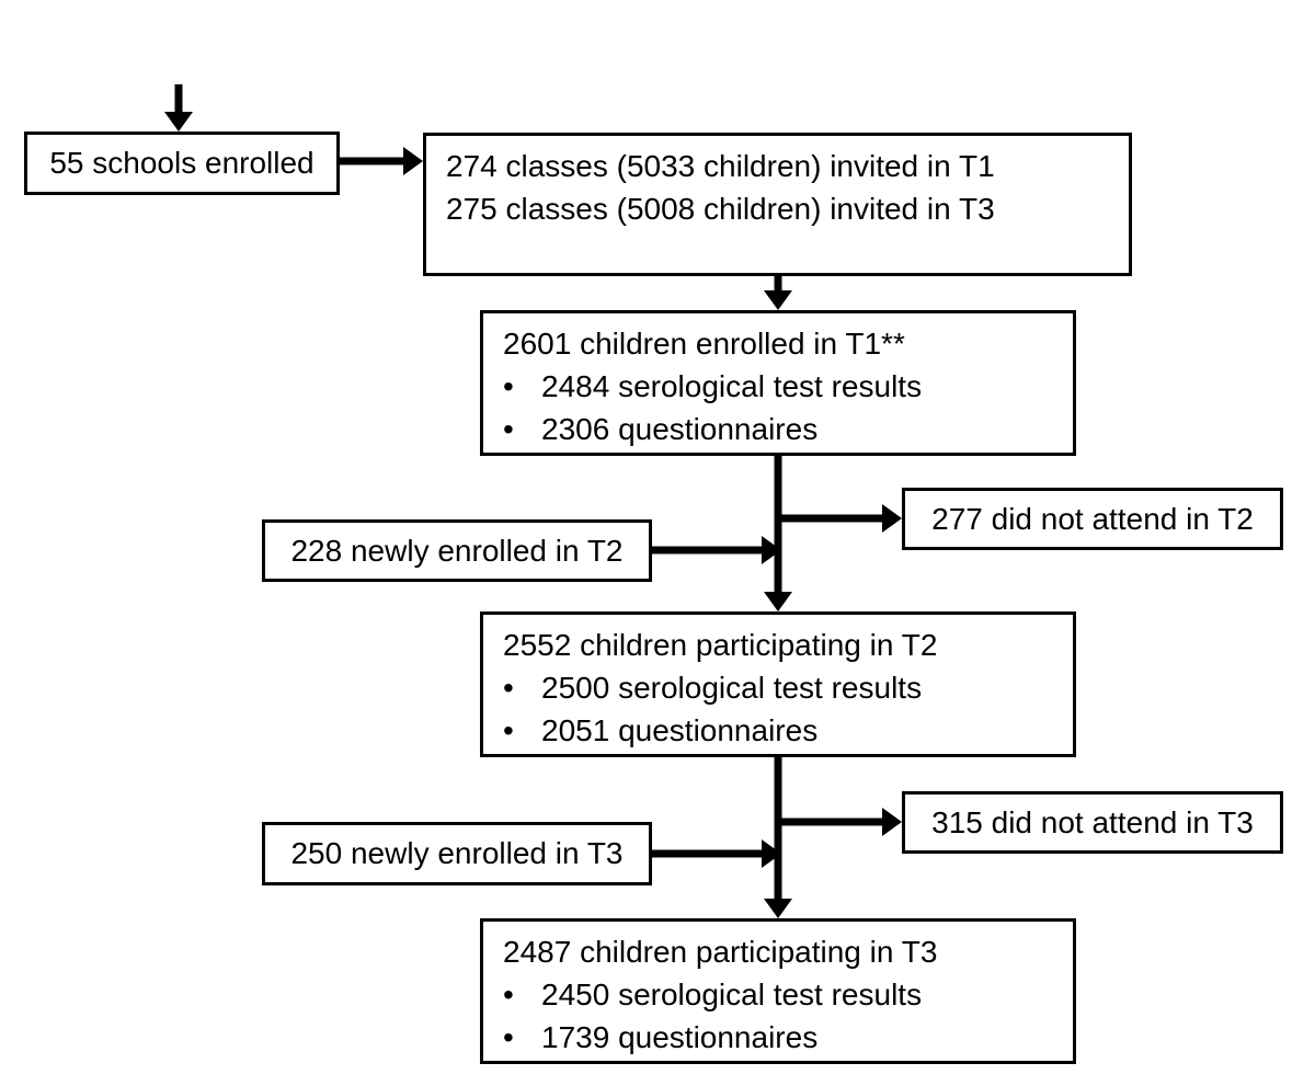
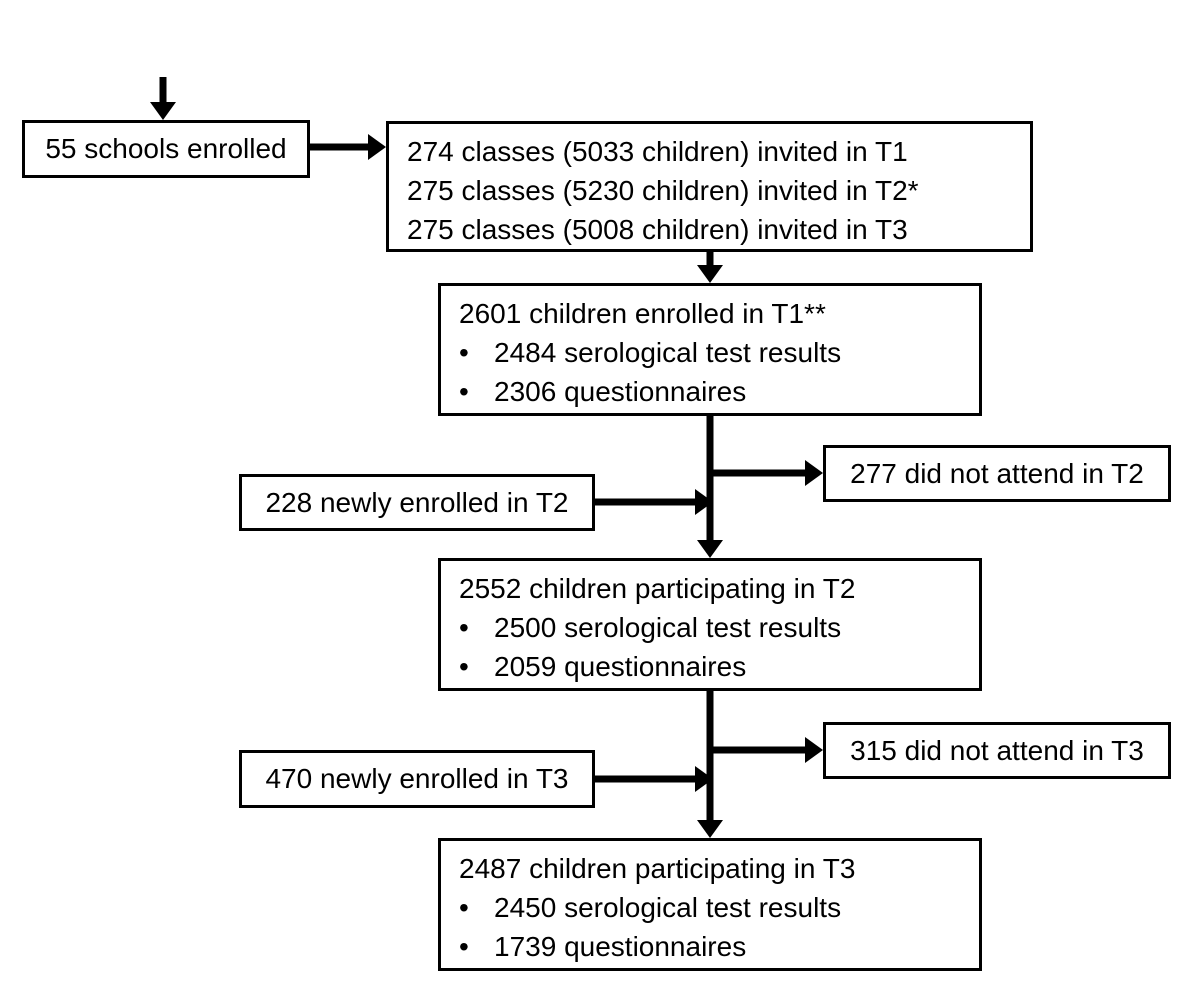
  55 schools enrolled
  274 classes (5033 children) invited in T1
+ 275 classes (5230 children) invited in T2*
  275 classes (5008 children) invited in T3
  2601 children enrolled in T1**
  •
  2484 serological test results
  •
  2306 questionnaires
  228 newly enrolled in T2
  277 did not attend in T2
  2552 children participating in T2
  •
  2500 serological test results
  •
- 2051 questionnaires
+ 2059 questionnaires
- 250 newly enrolled in T3
+ 470 newly enrolled in T3
  315 did not attend in T3
  2487 children participating in T3
  •
  2450 serological test results
  •
  1739 questionnaires
